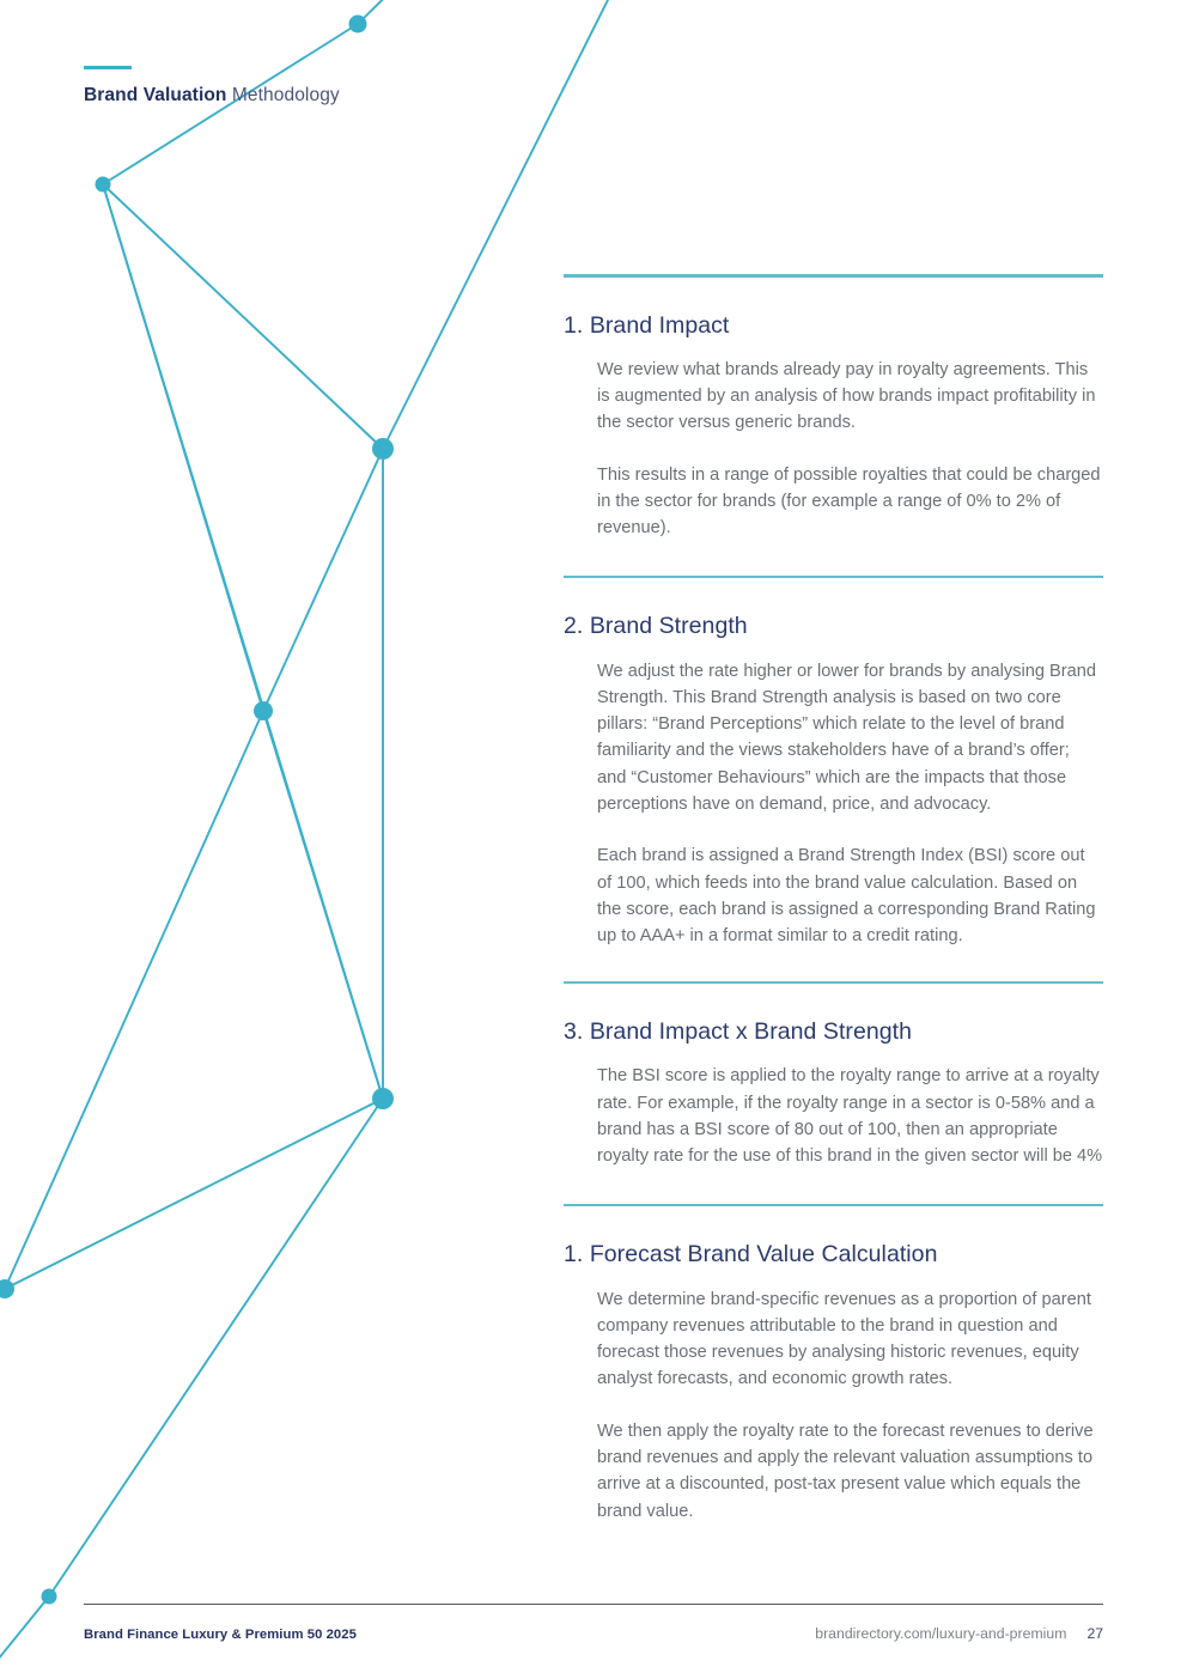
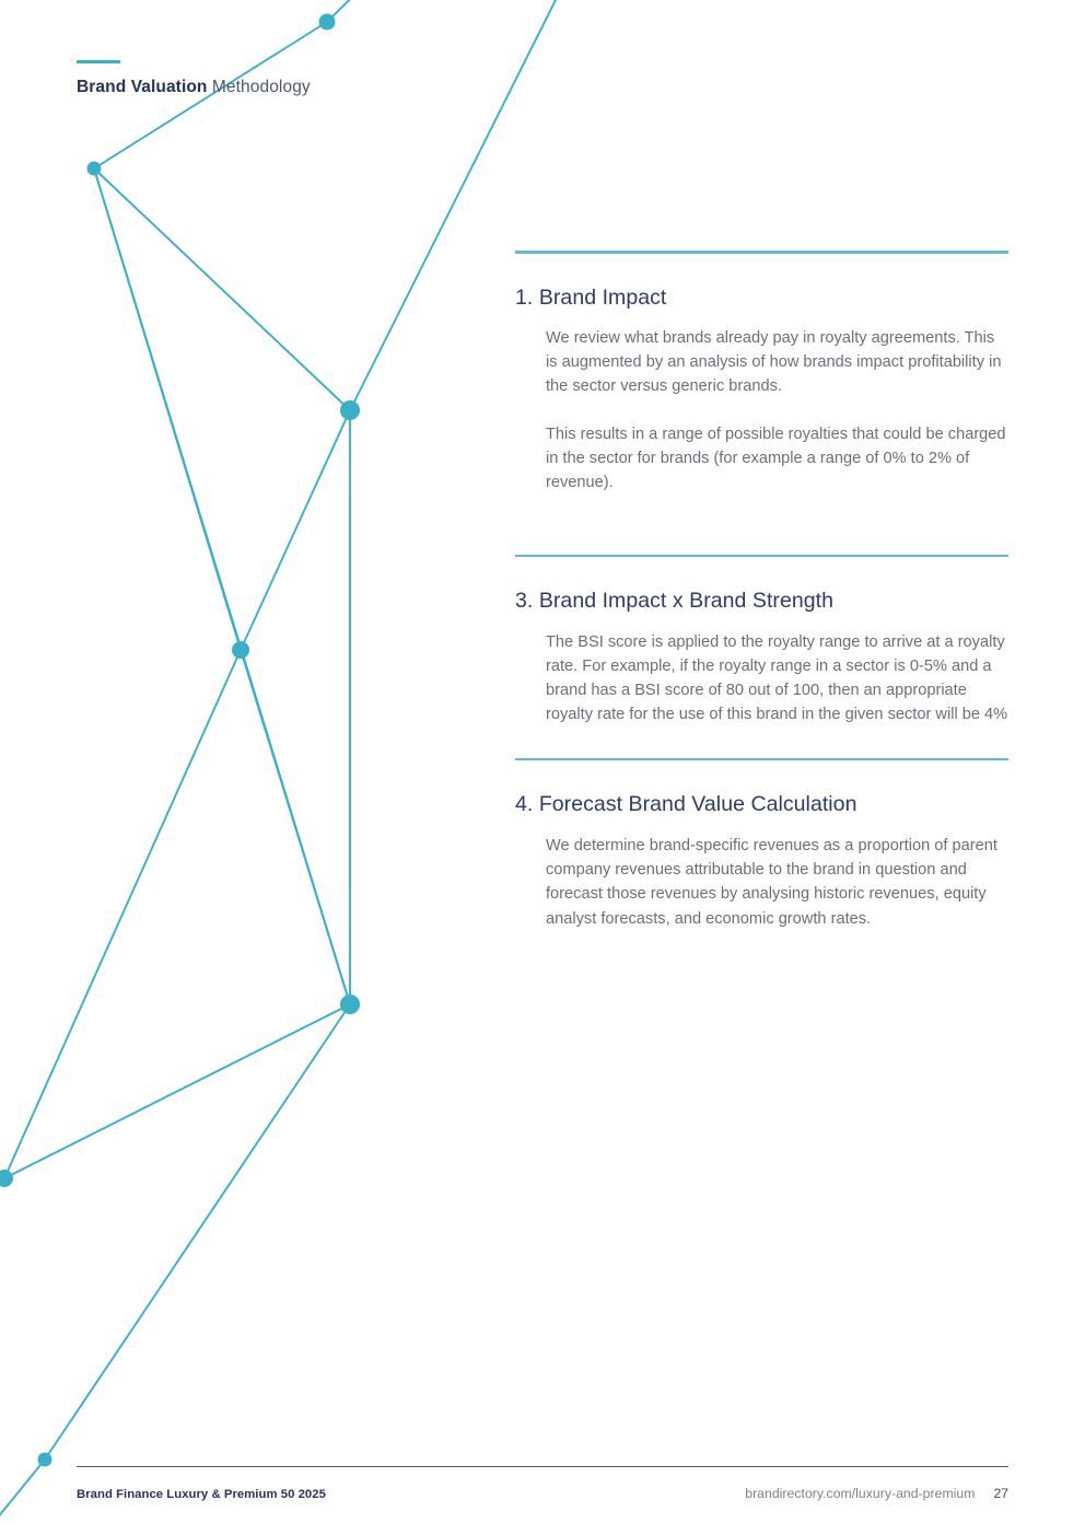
  Brand Valuation Methodology
  1. Brand Impact
  We review what brands already pay in royalty agreements. This is augmented by an analysis of how brands impact profitability in the sector versus generic brands.
  This results in a range of possible royalties that could be charged in the sector for brands (for example a range of 0% to 2% of revenue).
- 2. Brand Strength
- We adjust the rate higher or lower for brands by analysing Brand Strength. This Brand Strength analysis is based on two core pillars: “Brand Perceptions” which relate to the level of brand familiarity and the views stakeholders have of a brand’s offer; and “Customer Behaviours” which are the impacts that those perceptions have on demand, price, and advocacy.
- Each brand is assigned a Brand Strength Index (BSI) score out of 100, which feeds into the brand value calculation. Based on the score, each brand is assigned a corresponding Brand Rating up to AAA+ in a format similar to a credit rating.
  3. Brand Impact x Brand Strength
- The BSI score is applied to the royalty range to arrive at a royalty rate. For example, if the royalty range in a sector is 0-58% and a brand has a BSI score of 80 out of 100, then an appropriate royalty rate for the use of this brand in the given sector will be 4%
+ The BSI score is applied to the royalty range to arrive at a royalty rate. For example, if the royalty range in a sector is 0-5% and a brand has a BSI score of 80 out of 100, then an appropriate royalty rate for the use of this brand in the given sector will be 4%
- 1. Forecast Brand Value Calculation
+ 4. Forecast Brand Value Calculation
  We determine brand-specific revenues as a proportion of parent company revenues attributable to the brand in question and forecast those revenues by analysing historic revenues, equity analyst forecasts, and economic growth rates.
- We then apply the royalty rate to the forecast revenues to derive brand revenues and apply the relevant valuation assumptions to arrive at a discounted, post-tax present value which equals the brand value.
  Brand Finance Luxury & Premium 50 2025
  brandirectory.com/luxury-and-premium
  27
